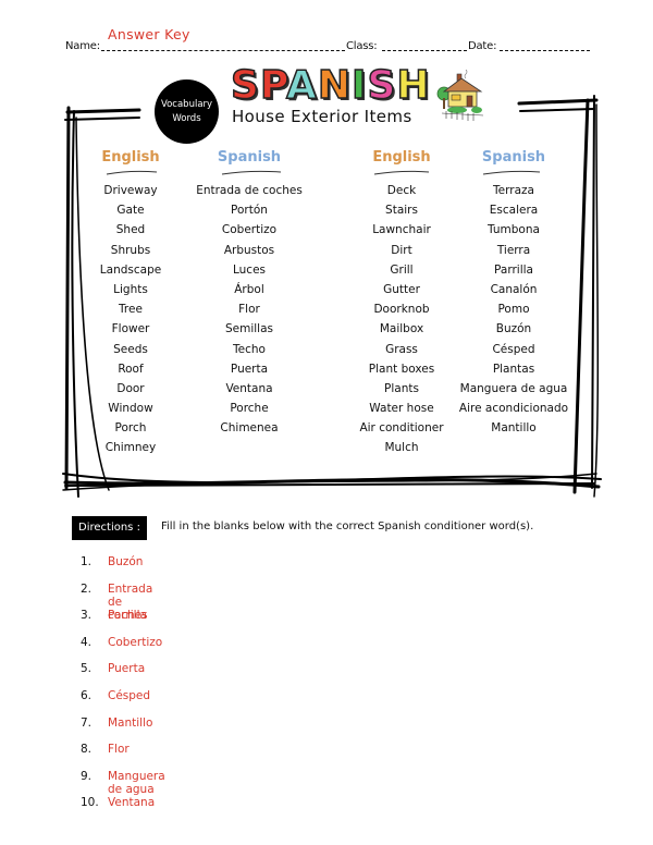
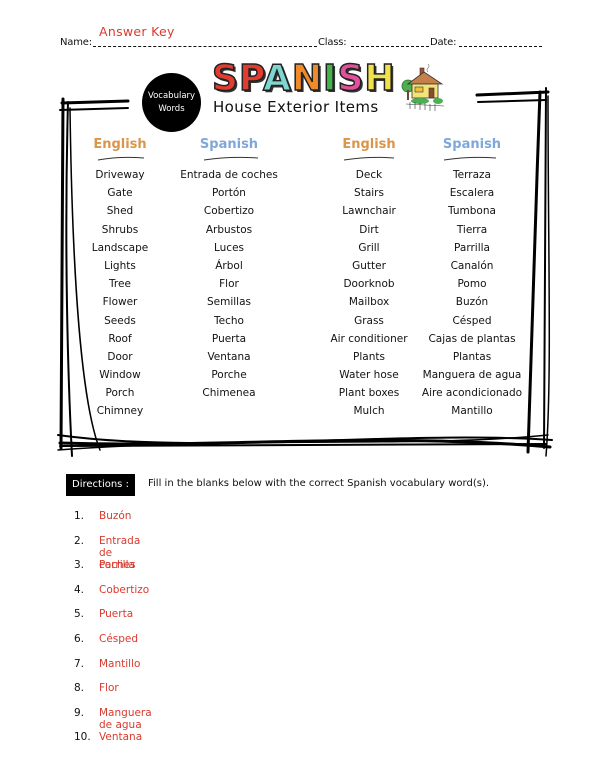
  Name:
  Class:
  Date:
  Answer Key
  Vocabulary
  Words
  SPANISH
  House Exterior Items
  English
  Driveway
  Gate
  Shed
  Shrubs
  Landscape
  Lights
  Tree
  Flower
  Seeds
  Roof
  Door
  Window
  Porch
  Chimney
  Spanish
  Entrada de coches
  Portón
  Cobertizo
  Arbustos
  Luces
  Árbol
  Flor
  Semillas
  Techo
  Puerta
  Ventana
  Porche
  Chimenea
  English
  Deck
  Stairs
  Lawnchair
  Dirt
  Grill
  Gutter
  Doorknob
  Mailbox
  Grass
- Plant boxes
+ Air conditioner
  Plants
  Water hose
- Air conditioner
+ Plant boxes
  Mulch
  Spanish
  Terraza
  Escalera
  Tumbona
  Tierra
  Parrilla
  Canalón
  Pomo
  Buzón
  Césped
+ Cajas de plantas
  Plantas
  Manguera de agua
  Aire acondicionado
  Mantillo
  Directions :
- Fill in the blanks below with the correct Spanish conditioner word(s).
+ Fill in the blanks below with the correct Spanish vocabulary word(s).
  1.
  Buzón
  2.
  Entrada de coches
  3.
  Parrilla
  4.
  Cobertizo
  5.
  Puerta
  6.
  Césped
  7.
  Mantillo
  8.
  Flor
  9.
  Manguera de agua
  10.
  Ventana
